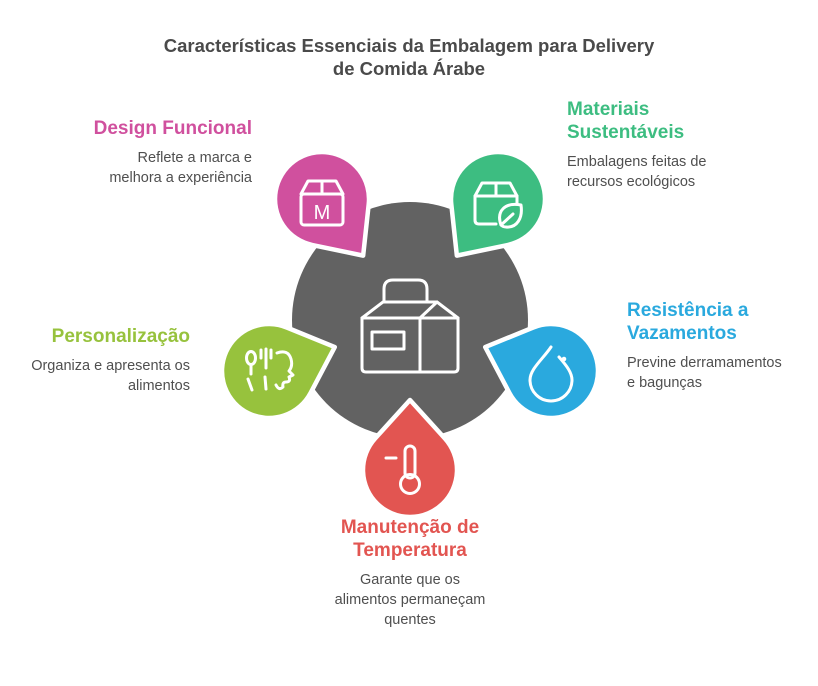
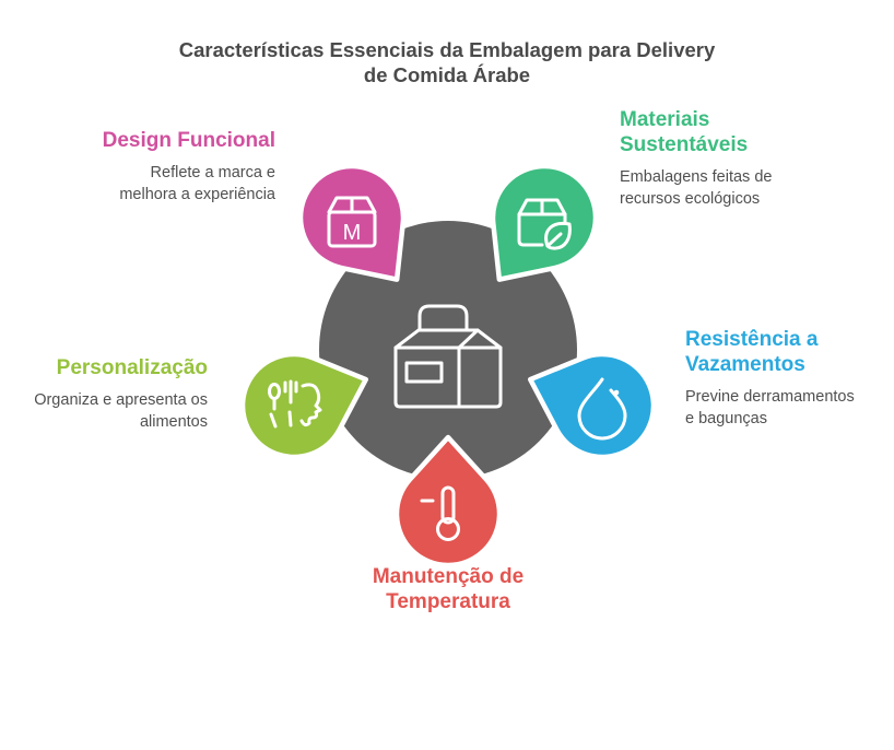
  M
  Características Essenciais da Embalagem para Delivery
  de Comida Árabe
  Design Funcional
  Reflete a marca e
  melhora a experiência
  Materiais
  Sustentáveis
  Embalagens feitas de
  recursos ecológicos
  Resistência a
  Vazamentos
  Previne derramamentos
  e bagunças
  Personalização
  Organiza e apresenta os
  alimentos
  Manutenção de
  Temperatura
- Garante que os
- alimentos permaneçam
- quentes
